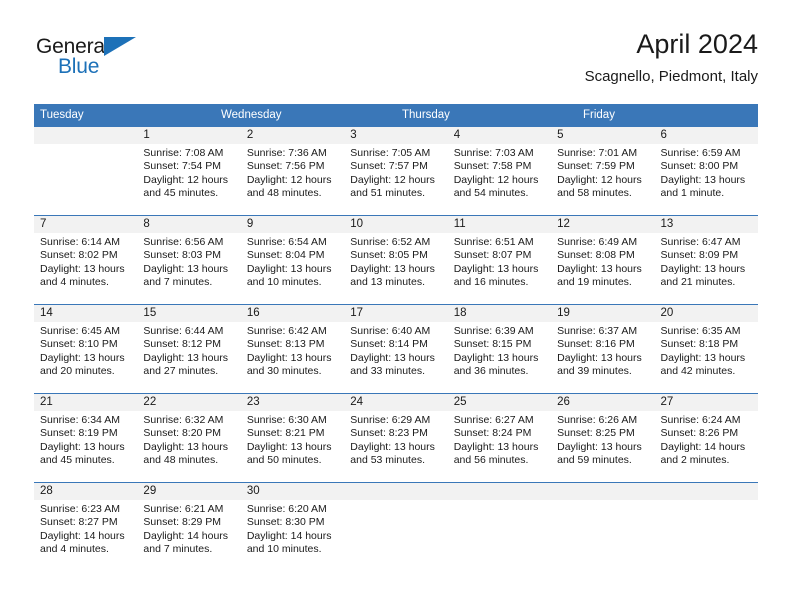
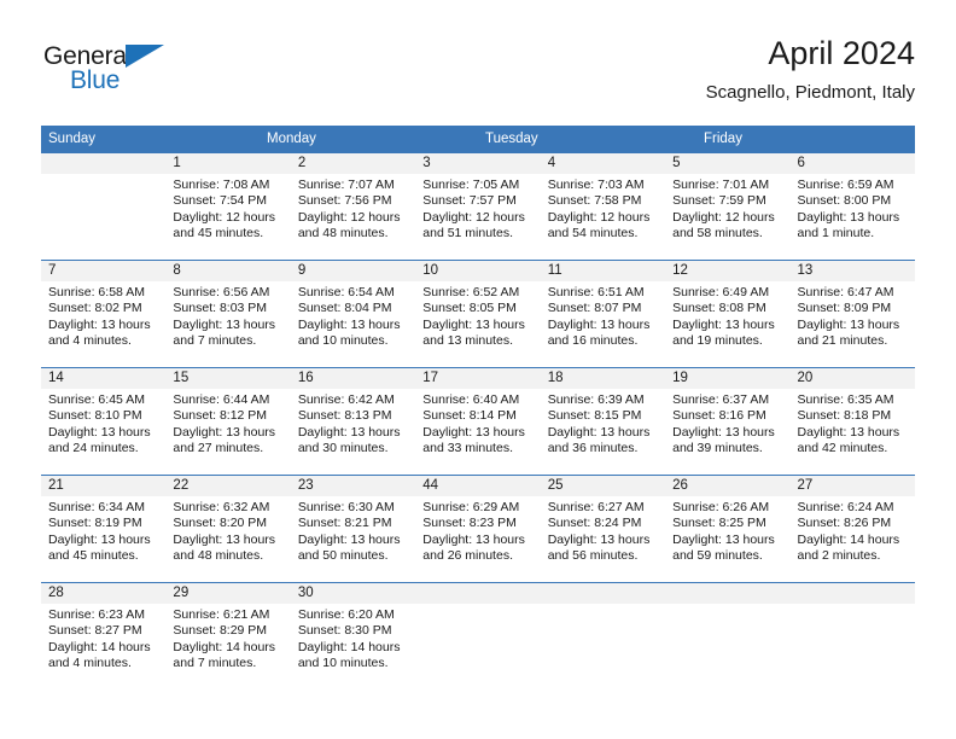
  General
  Blue
  April 2024
  Scagnello, Piedmont, Italy
+ Sunday
+ Monday
  Tuesday
- Wednesday
- Thursday
  Friday
  1
  Sunrise: 7:08 AM
  Sunset: 7:54 PM
  Daylight: 12 hours
  and 45 minutes.
  2
- Sunrise: 7:36 AM
+ Sunrise: 7:07 AM
  Sunset: 7:56 PM
  Daylight: 12 hours
  and 48 minutes.
  3
  Sunrise: 7:05 AM
  Sunset: 7:57 PM
  Daylight: 12 hours
  and 51 minutes.
  4
  Sunrise: 7:03 AM
  Sunset: 7:58 PM
  Daylight: 12 hours
  and 54 minutes.
  5
  Sunrise: 7:01 AM
  Sunset: 7:59 PM
  Daylight: 12 hours
  and 58 minutes.
  6
  Sunrise: 6:59 AM
  Sunset: 8:00 PM
  Daylight: 13 hours
  and 1 minute.
  7
- Sunrise: 6:14 AM
+ Sunrise: 6:58 AM
  Sunset: 8:02 PM
  Daylight: 13 hours
  and 4 minutes.
  8
  Sunrise: 6:56 AM
  Sunset: 8:03 PM
  Daylight: 13 hours
  and 7 minutes.
  9
  Sunrise: 6:54 AM
  Sunset: 8:04 PM
  Daylight: 13 hours
  and 10 minutes.
  10
  Sunrise: 6:52 AM
  Sunset: 8:05 PM
  Daylight: 13 hours
  and 13 minutes.
  11
  Sunrise: 6:51 AM
  Sunset: 8:07 PM
  Daylight: 13 hours
  and 16 minutes.
  12
  Sunrise: 6:49 AM
  Sunset: 8:08 PM
  Daylight: 13 hours
  and 19 minutes.
  13
  Sunrise: 6:47 AM
  Sunset: 8:09 PM
  Daylight: 13 hours
  and 21 minutes.
  14
  Sunrise: 6:45 AM
  Sunset: 8:10 PM
  Daylight: 13 hours
- and 20 minutes.
+ and 24 minutes.
  15
  Sunrise: 6:44 AM
  Sunset: 8:12 PM
  Daylight: 13 hours
  and 27 minutes.
  16
  Sunrise: 6:42 AM
  Sunset: 8:13 PM
  Daylight: 13 hours
  and 30 minutes.
  17
  Sunrise: 6:40 AM
  Sunset: 8:14 PM
  Daylight: 13 hours
  and 33 minutes.
  18
  Sunrise: 6:39 AM
  Sunset: 8:15 PM
  Daylight: 13 hours
  and 36 minutes.
  19
  Sunrise: 6:37 AM
  Sunset: 8:16 PM
  Daylight: 13 hours
  and 39 minutes.
  20
  Sunrise: 6:35 AM
  Sunset: 8:18 PM
  Daylight: 13 hours
  and 42 minutes.
  21
  Sunrise: 6:34 AM
  Sunset: 8:19 PM
  Daylight: 13 hours
  and 45 minutes.
  22
  Sunrise: 6:32 AM
  Sunset: 8:20 PM
  Daylight: 13 hours
  and 48 minutes.
  23
  Sunrise: 6:30 AM
  Sunset: 8:21 PM
  Daylight: 13 hours
  and 50 minutes.
- 24
+ 44
  Sunrise: 6:29 AM
  Sunset: 8:23 PM
  Daylight: 13 hours
- and 53 minutes.
+ and 26 minutes.
  25
  Sunrise: 6:27 AM
  Sunset: 8:24 PM
  Daylight: 13 hours
  and 56 minutes.
  26
  Sunrise: 6:26 AM
  Sunset: 8:25 PM
  Daylight: 13 hours
  and 59 minutes.
  27
  Sunrise: 6:24 AM
  Sunset: 8:26 PM
  Daylight: 14 hours
  and 2 minutes.
  28
  Sunrise: 6:23 AM
  Sunset: 8:27 PM
  Daylight: 14 hours
  and 4 minutes.
  29
  Sunrise: 6:21 AM
  Sunset: 8:29 PM
  Daylight: 14 hours
  and 7 minutes.
  30
  Sunrise: 6:20 AM
  Sunset: 8:30 PM
  Daylight: 14 hours
  and 10 minutes.
